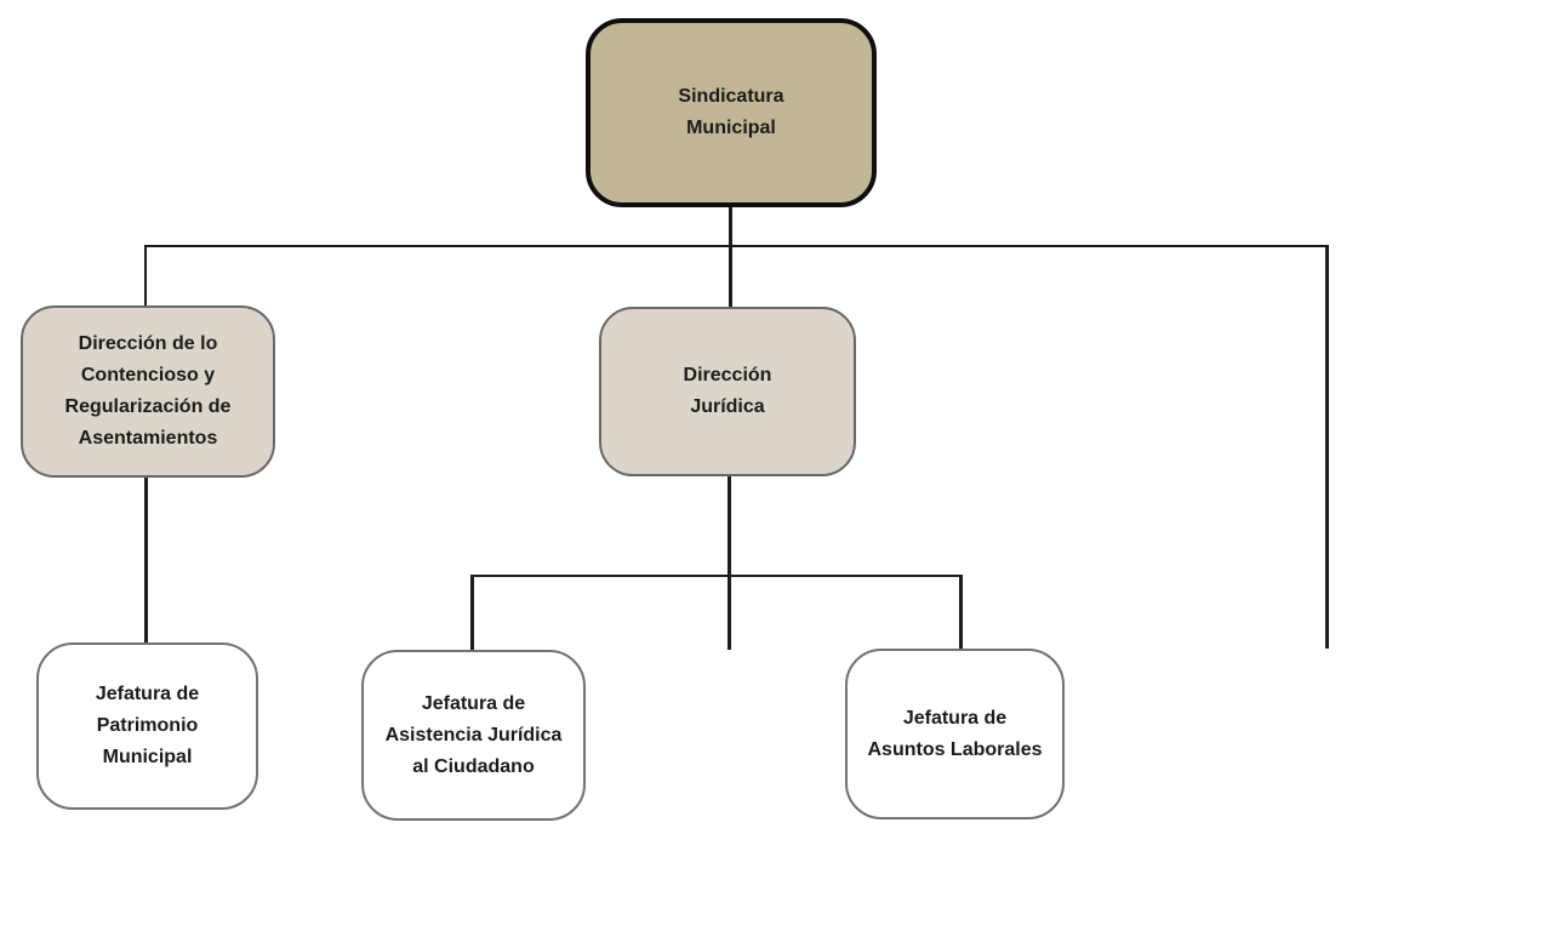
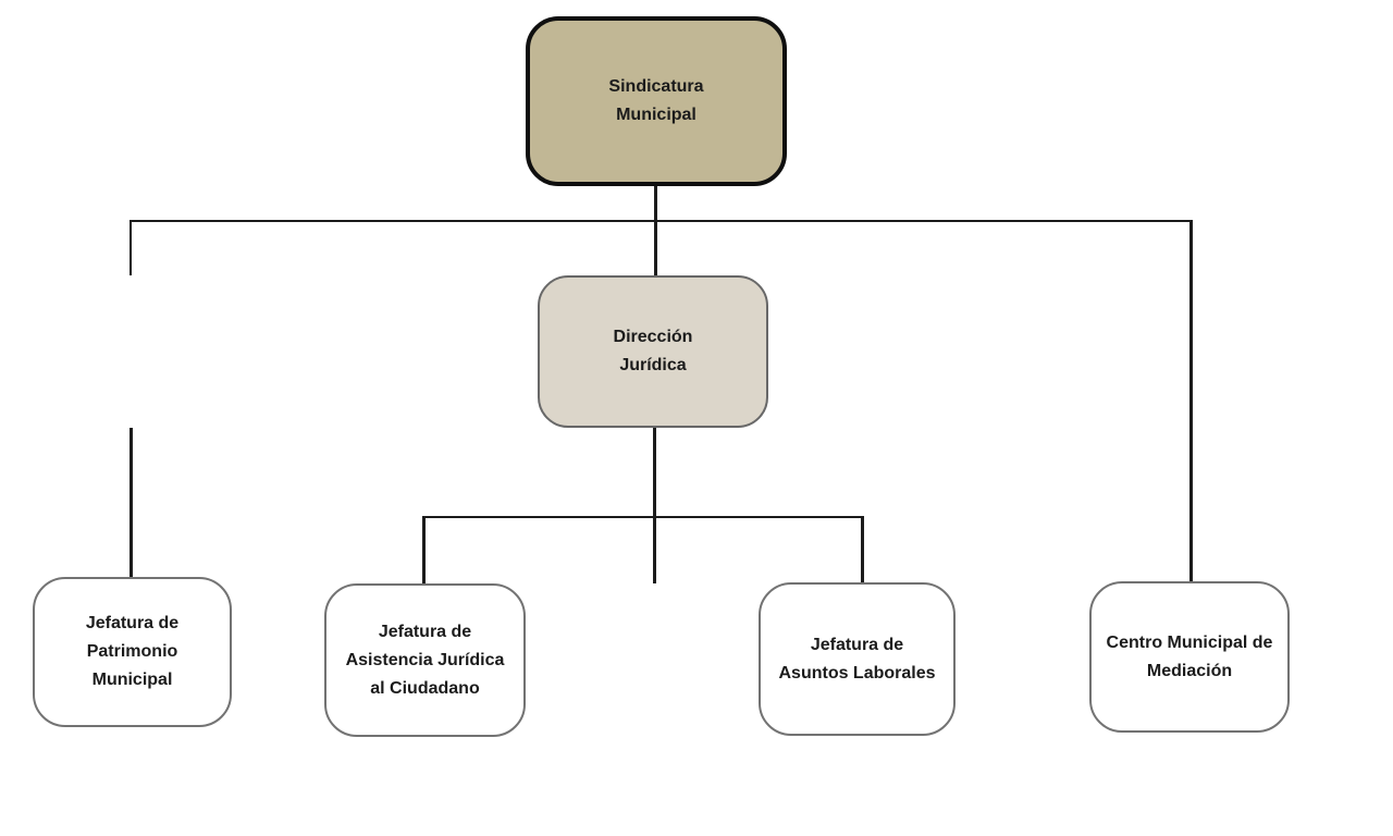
  Sindicatura
  Municipal
- Dirección de lo
- Contencioso y
- Regularización de
- Asentamientos
  Dirección
  Jurídica
  Jefatura de
  Patrimonio
  Municipal
  Jefatura de
  Asistencia Jurídica
  al Ciudadano
  Jefatura de
  Asuntos Laborales
+ Centro Municipal de
+ Mediación
